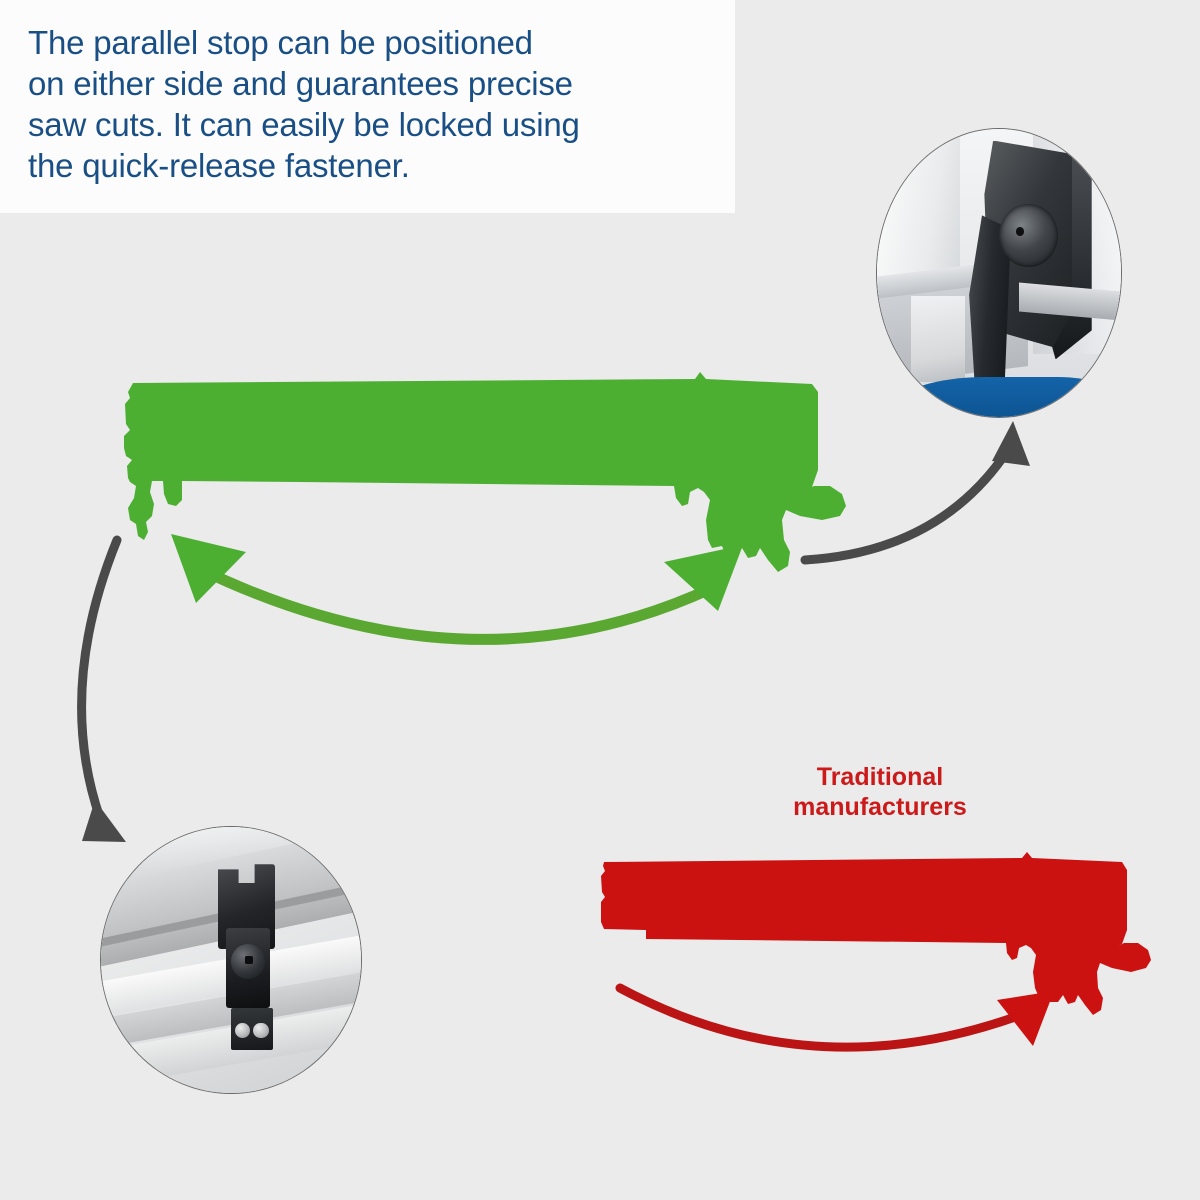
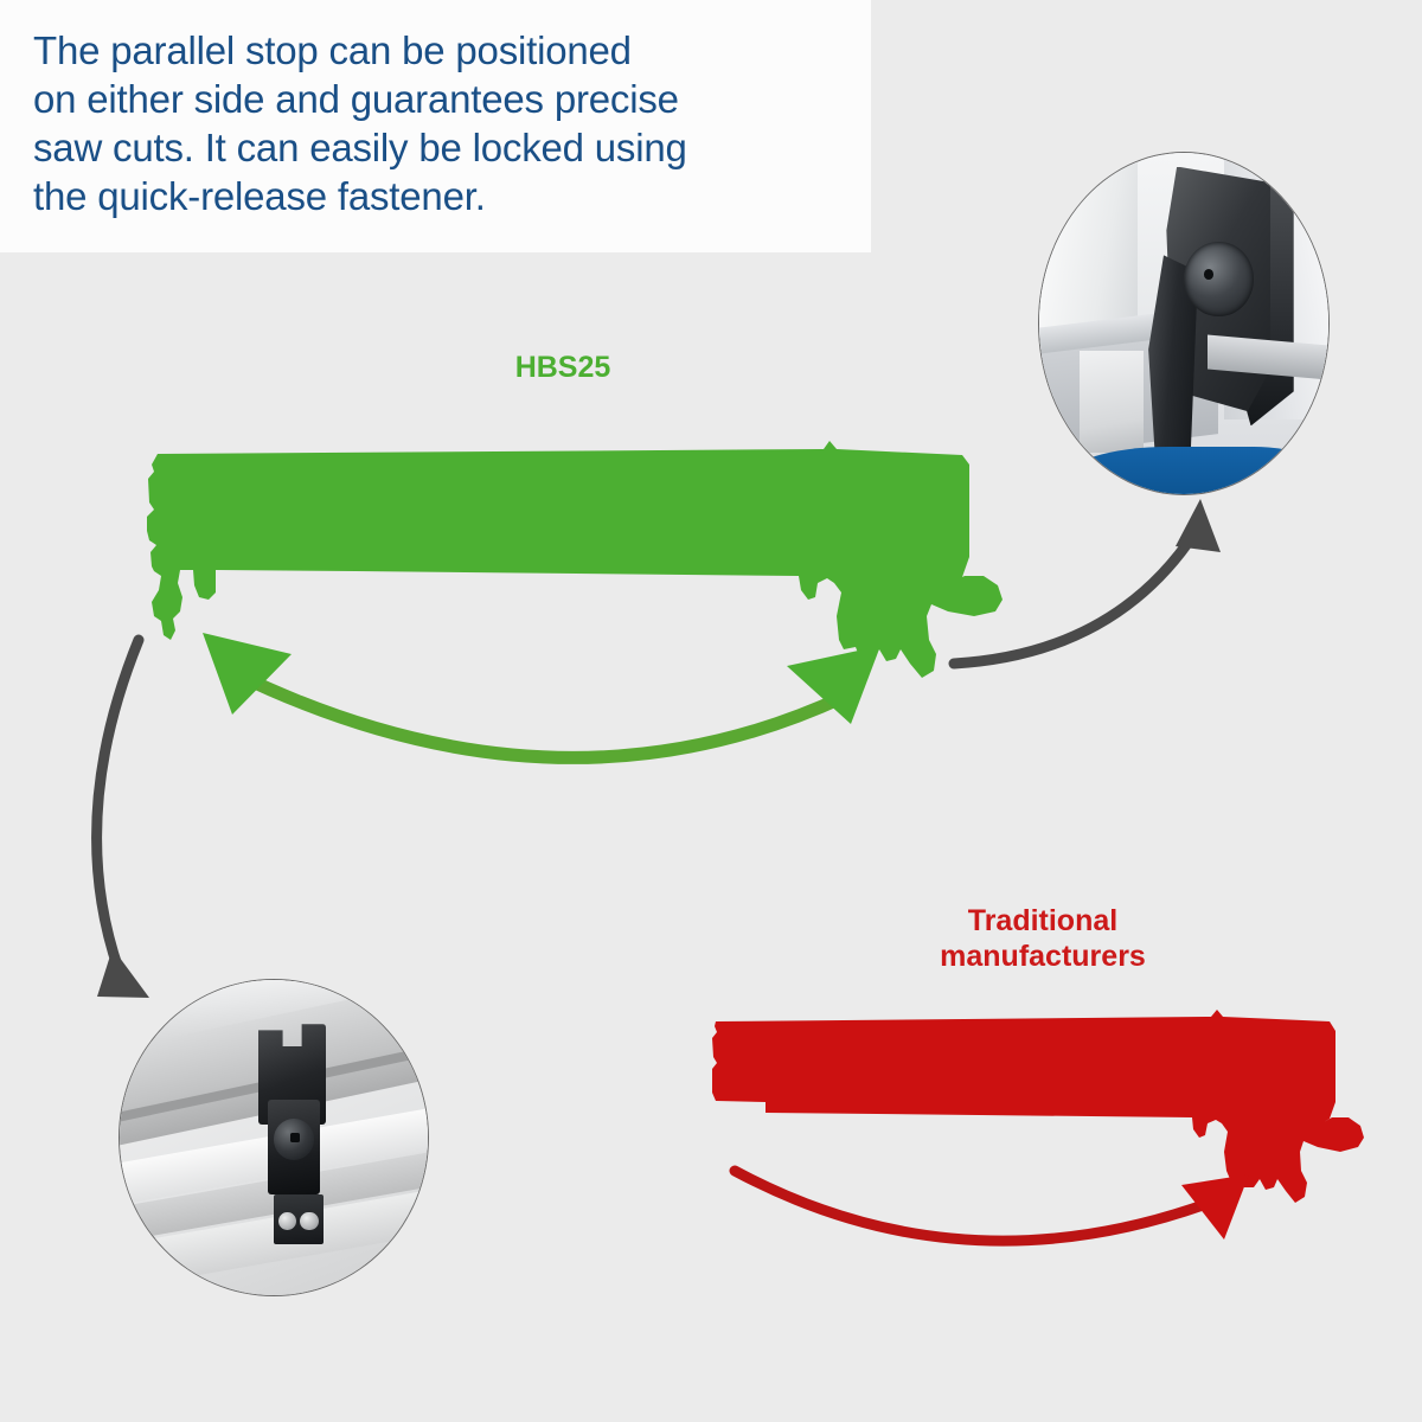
  The parallel stop can be positioned
  on either side and guarantees precise
  saw cuts. It can easily be locked using
  the quick-release fastener.
+ HBS25
  Traditional
  manufacturers
